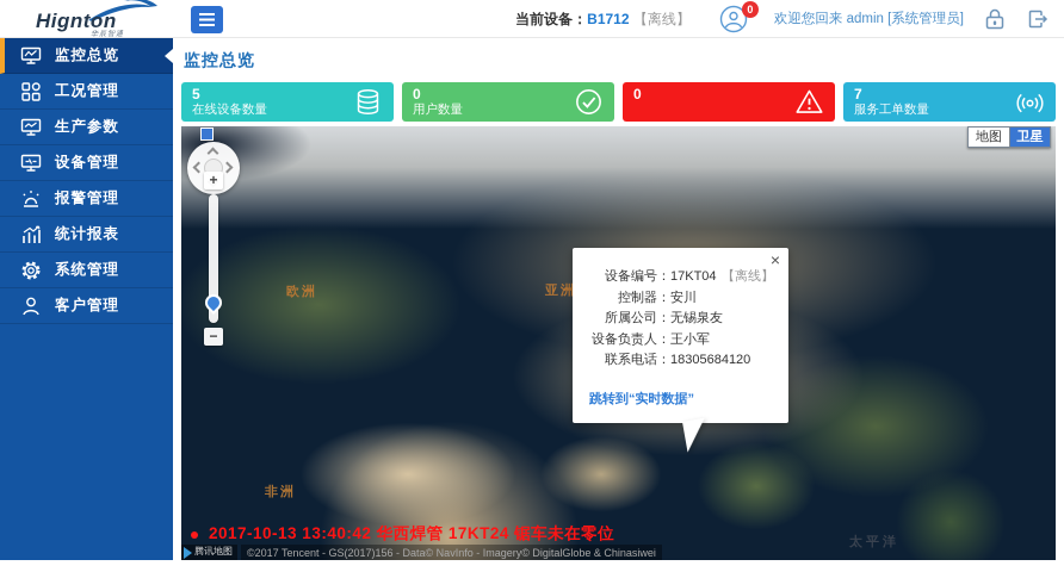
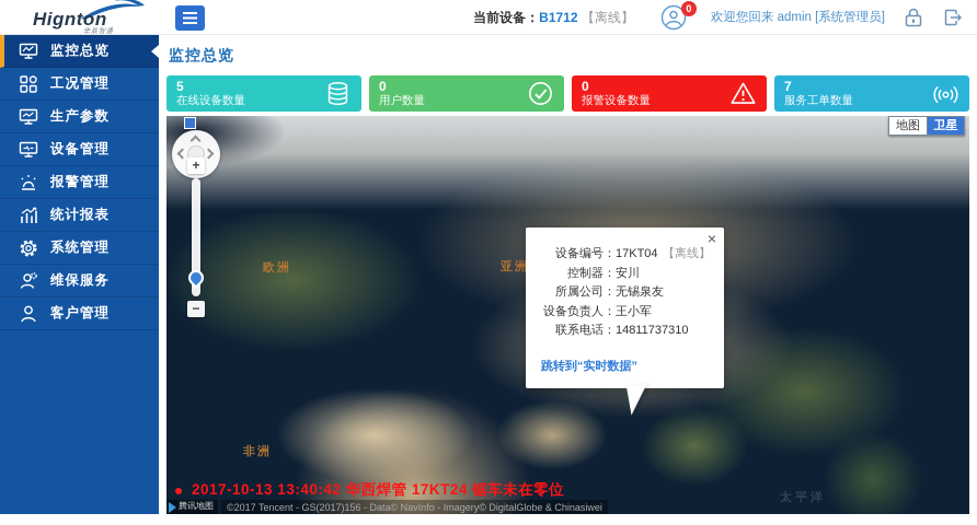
  Hignton
  当前设备：B1712 【离线】
  0
  欢迎您回来 admin [系统管理员]
  监控总览
  工况管理
  生产参数
  设备管理
  报警管理
  统计报表
  系统管理
+ 维保服务
  客户管理
  监控总览
  5
  在线设备数量
  0
  用户数量
  0
+ 报警设备数量
  7
  服务工单数量
  欧洲
  亚洲
  非洲
  太平洋
  +
  −
  地图
  卫星
  ×
  设备编号：
  17KT04
  【离线】
  控制器：
  安川
  所属公司：
  无锡泉友
  设备负责人：
  王小军
  联系电话：
- 18305684120
+ 14811737310
  跳转到“实时数据”
  2017-10-13 13:40:42 华西焊管 17KT24 锯车未在零位
  腾讯地图
  ©2017 Tencent - GS(2017)156 - Data© NavInfo - Imagery© DigitalGlobe & Chinasiwei
